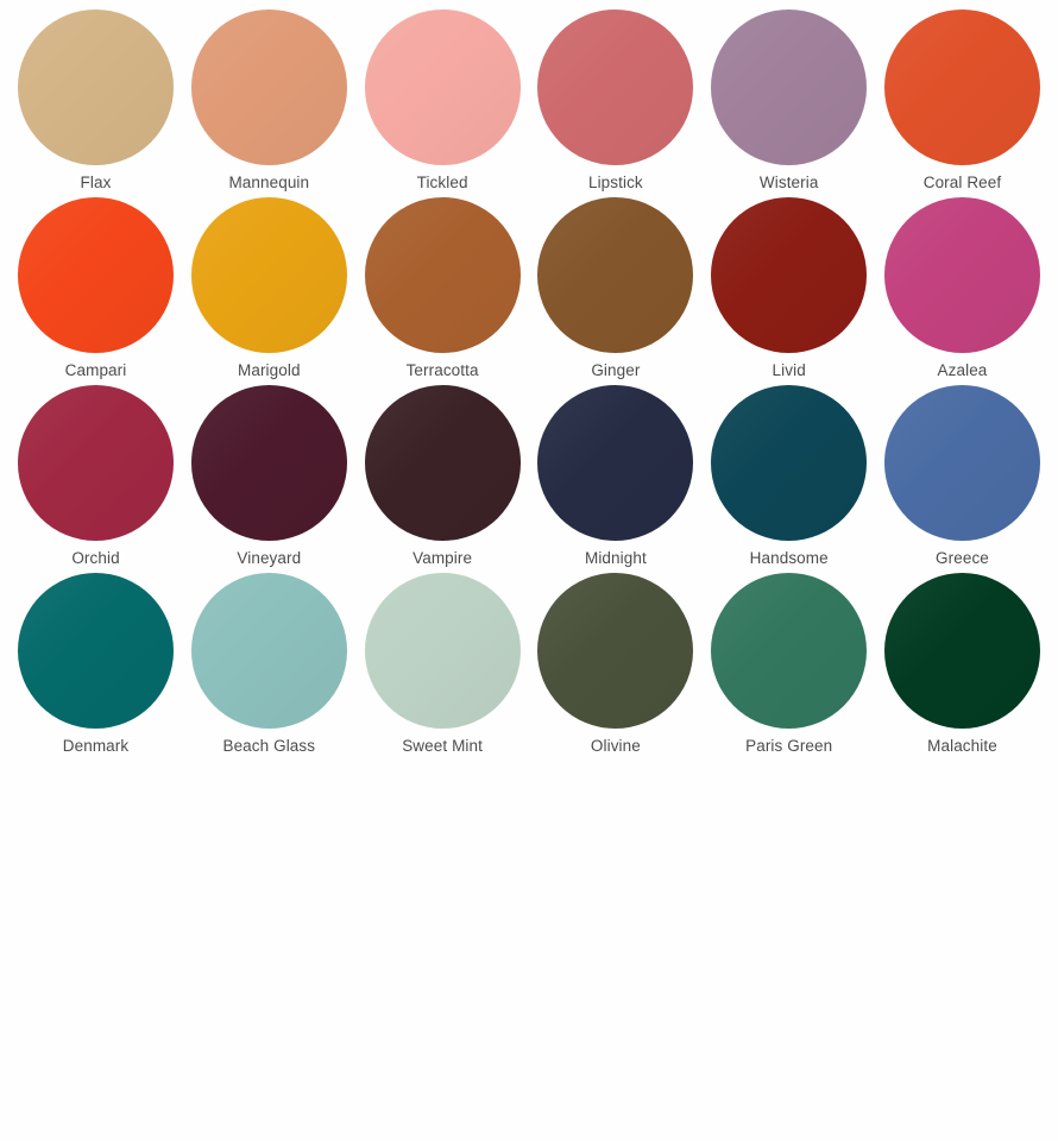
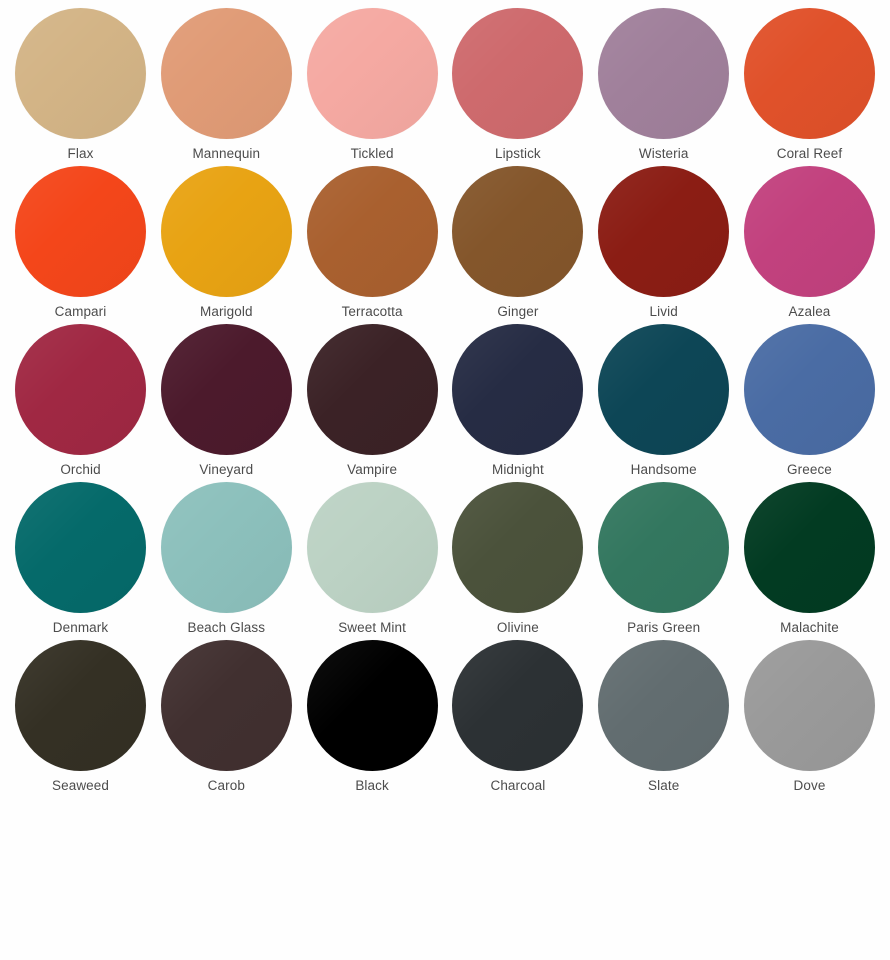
  Flax
  Mannequin
  Tickled
  Lipstick
  Wisteria
  Coral Reef
  Campari
  Marigold
  Terracotta
  Ginger
  Livid
  Azalea
  Orchid
  Vineyard
  Vampire
  Midnight
  Handsome
  Greece
  Denmark
  Beach Glass
  Sweet Mint
  Olivine
  Paris Green
  Malachite
+ Seaweed
+ Carob
+ Black
+ Charcoal
+ Slate
+ Dove
